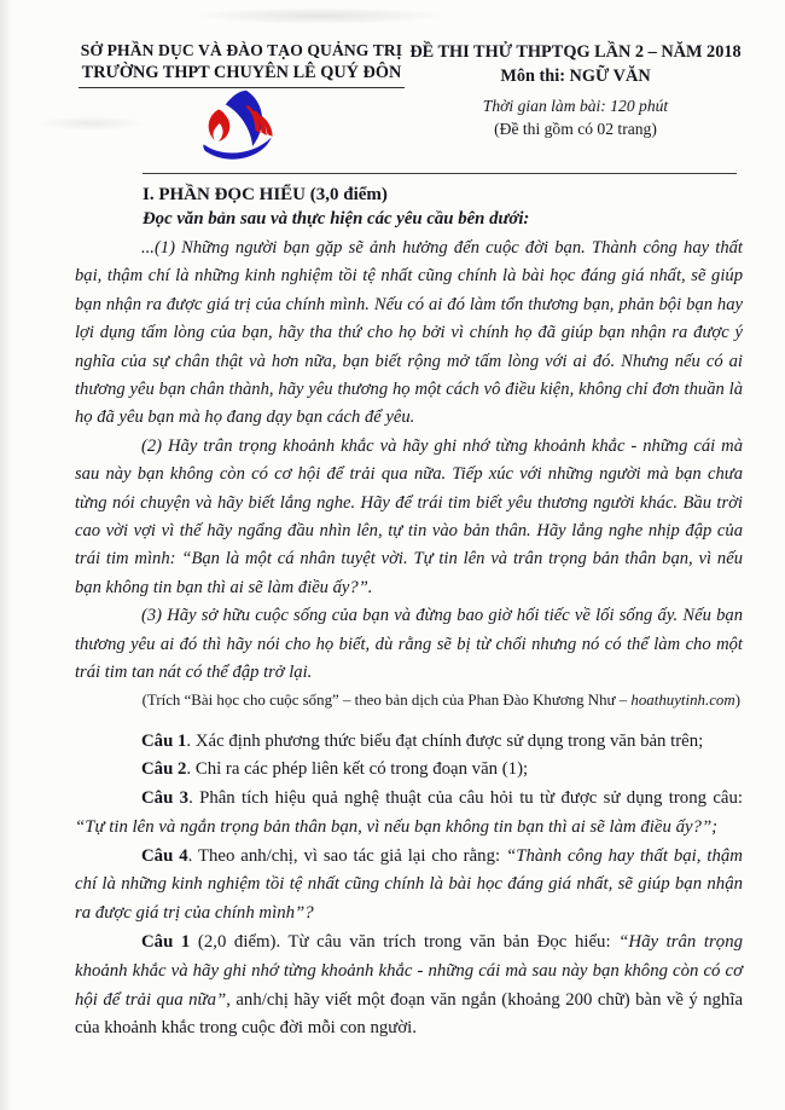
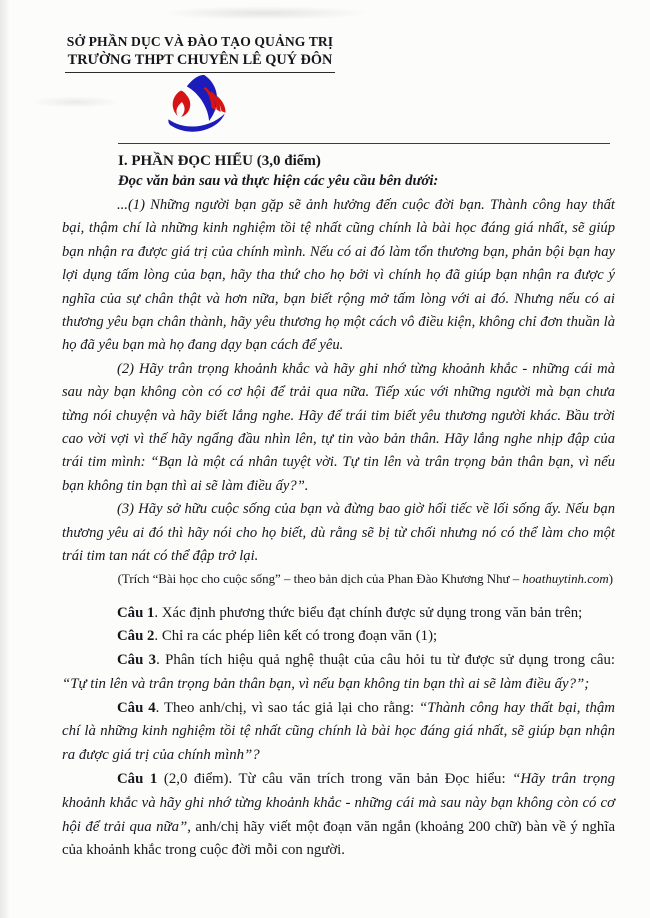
  SỞ PHẦN DỤC VÀ ĐÀO TẠO QUẢNG TRỊ
  TRƯỜNG THPT CHUYÊN LÊ QUÝ ĐÔN
- ĐỀ THI THỬ THPTQG LẦN 2 – NĂM 2018
- Môn thi: NGỮ VĂN
- Thời gian làm bài: 120 phút
- (Đề thi gồm có 02 trang)
  I. PHẦN ĐỌC HIỂU (3,0 điểm)
  Đọc văn bản sau và thực hiện các yêu cầu bên dưới:
  ...(1) Những người bạn gặp sẽ ảnh hưởng đến cuộc đời bạn. Thành công hay thất bại, thậm chí là những kinh nghiệm tồi tệ nhất cũng chính là bài học đáng giá nhất, sẽ giúp bạn nhận ra được giá trị của chính mình. Nếu có ai đó làm tổn thương bạn, phản bội bạn hay lợi dụng tấm lòng của bạn, hãy tha thứ cho họ bởi vì chính họ đã giúp bạn nhận ra được ý nghĩa của sự chân thật và hơn nữa, bạn biết rộng mở tấm lòng với ai đó. Nhưng nếu có ai thương yêu bạn chân thành, hãy yêu thương họ một cách vô điều kiện, không chỉ đơn thuần là họ đã yêu bạn mà họ đang dạy bạn cách để yêu.
  (2) Hãy trân trọng khoảnh khắc và hãy ghi nhớ từng khoảnh khắc - những cái mà sau này bạn không còn có cơ hội để trải qua nữa. Tiếp xúc với những người mà bạn chưa từng nói chuyện và hãy biết lắng nghe. Hãy để trái tim biết yêu thương người khác. Bầu trời cao vời vợi vì thế hãy ngẩng đầu nhìn lên, tự tin vào bản thân. Hãy lắng nghe nhịp đập của trái tim mình: “Bạn là một cá nhân tuyệt vời. Tự tin lên và trân trọng bản thân bạn, vì nếu bạn không tin bạn thì ai sẽ làm điều ấy?”.
  (3) Hãy sở hữu cuộc sống của bạn và đừng bao giờ hối tiếc về lối sống ấy. Nếu bạn thương yêu ai đó thì hãy nói cho họ biết, dù rằng sẽ bị từ chối nhưng nó có thể làm cho một trái tim tan nát có thể đập trở lại.
  (Trích “Bài học cho cuộc sống” – theo bản dịch của Phan Đào Khương Như – hoathuytinh.com)
  Câu 1. Xác định phương thức biểu đạt chính được sử dụng trong văn bản trên;
  Câu 2. Chỉ ra các phép liên kết có trong đoạn văn (1);
- Câu 3. Phân tích hiệu quả nghệ thuật của câu hỏi tu từ được sử dụng trong câu: “Tự tin lên và ngắn trọng bản thân bạn, vì nếu bạn không tin bạn thì ai sẽ làm điều ấy?”;
+ Câu 3. Phân tích hiệu quả nghệ thuật của câu hỏi tu từ được sử dụng trong câu: “Tự tin lên và trân trọng bản thân bạn, vì nếu bạn không tin bạn thì ai sẽ làm điều ấy?”;
  Câu 4. Theo anh/chị, vì sao tác giả lại cho rằng: “Thành công hay thất bại, thậm chí là những kinh nghiệm tồi tệ nhất cũng chính là bài học đáng giá nhất, sẽ giúp bạn nhận ra được giá trị của chính mình”?
  Câu 1 (2,0 điểm). Từ câu văn trích trong văn bản Đọc hiểu: “Hãy trân trọng khoảnh khắc và hãy ghi nhớ từng khoảnh khắc - những cái mà sau này bạn không còn có cơ hội để trải qua nữa”, anh/chị hãy viết một đoạn văn ngắn (khoảng 200 chữ) bàn về ý nghĩa của khoảnh khắc trong cuộc đời mỗi con người.
